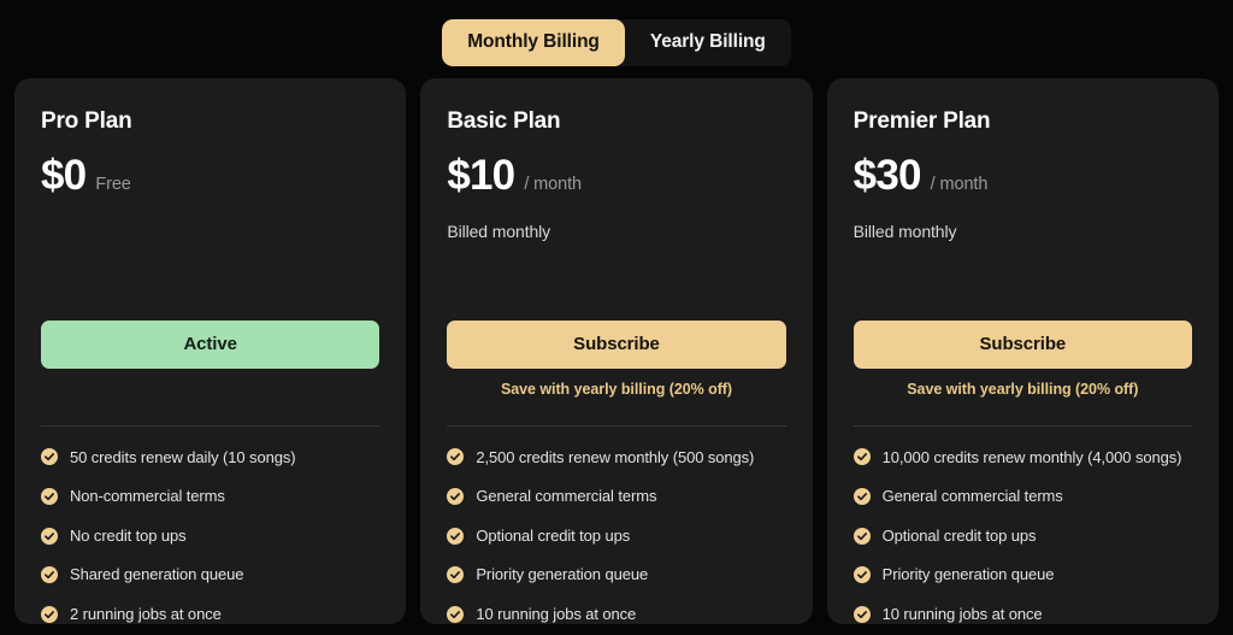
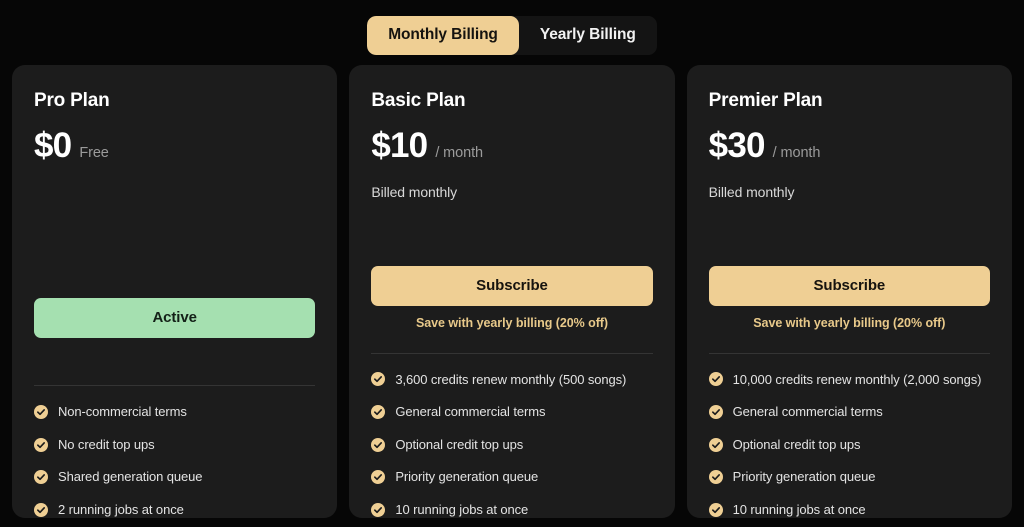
  Monthly Billing
  Yearly Billing
  Pro Plan
  $0
  Free
  Active
- 50 credits renew daily (10 songs)
  Non-commercial terms
  No credit top ups
  Shared generation queue
  2 running jobs at once
  Basic Plan
  $10
  / month
  Billed monthly
  Subscribe
  Save with yearly billing (20% off)
- 2,500 credits renew monthly (500 songs)
+ 3,600 credits renew monthly (500 songs)
  General commercial terms
  Optional credit top ups
  Priority generation queue
  10 running jobs at once
  Premier Plan
  $30
  / month
  Billed monthly
  Subscribe
  Save with yearly billing (20% off)
- 10,000 credits renew monthly (4,000 songs)
+ 10,000 credits renew monthly (2,000 songs)
  General commercial terms
  Optional credit top ups
  Priority generation queue
  10 running jobs at once
